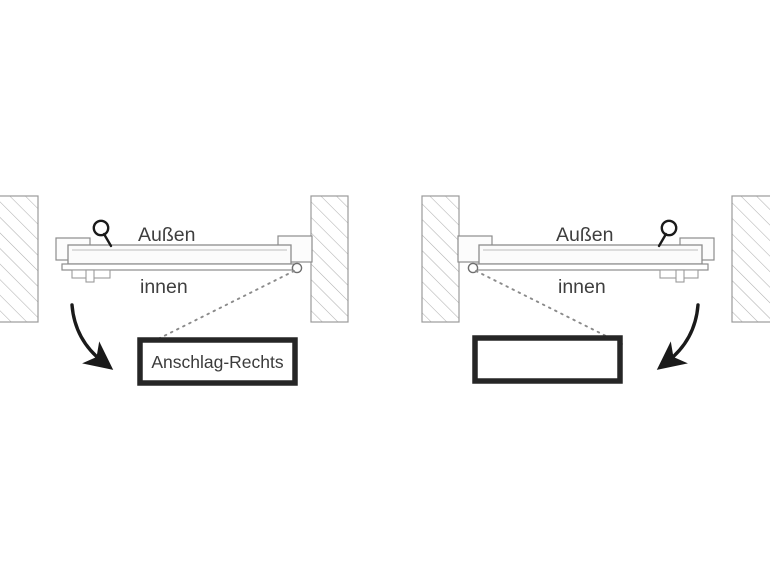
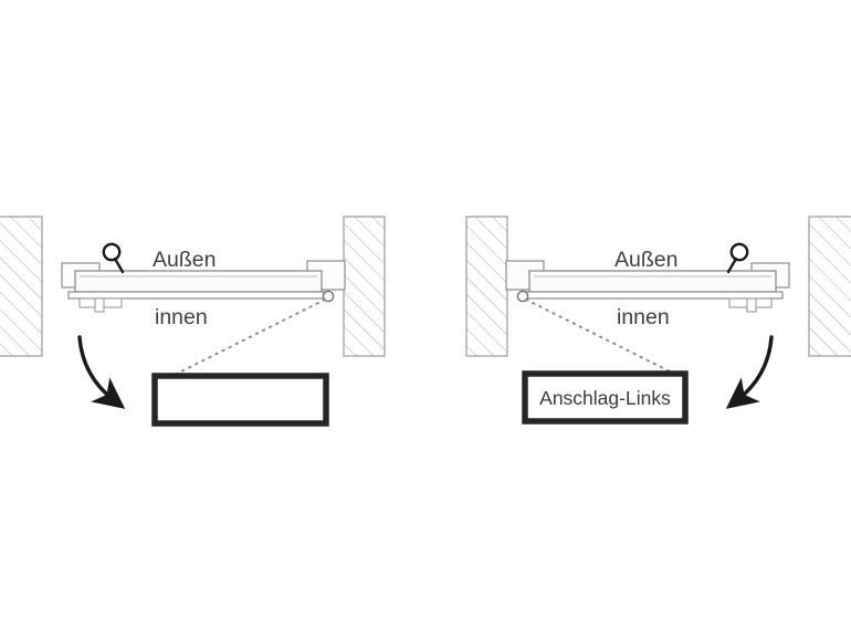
  Außen
  innen
- Anschlag-Rechts
  Außen
  innen
+ Anschlag-Links
